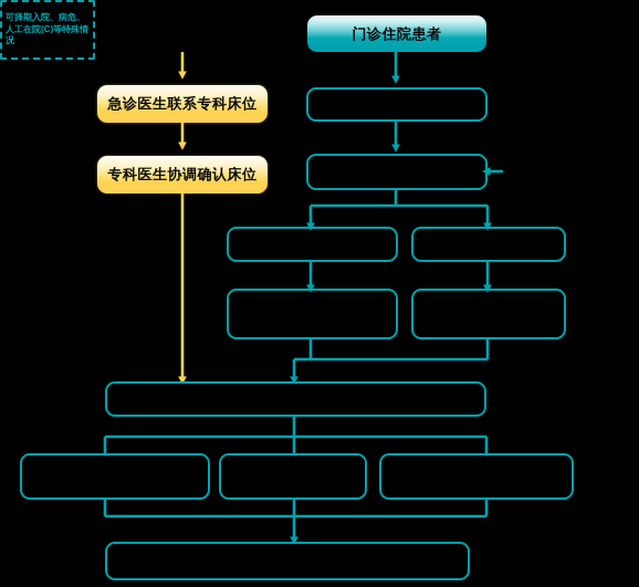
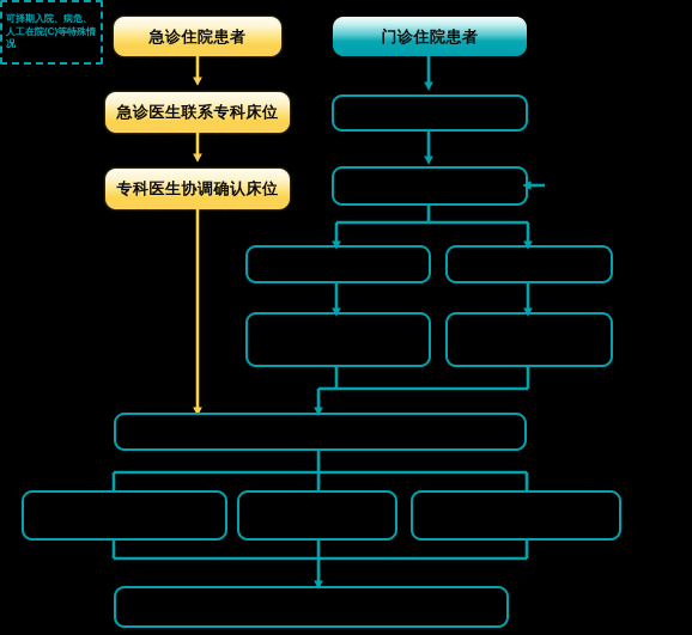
+ 急诊住院患者
  急诊医生联系专科床位
  专科医生协调确认床位
  门诊住院患者
  可择期入院、病危、
  人工在院(C)等特殊情况
